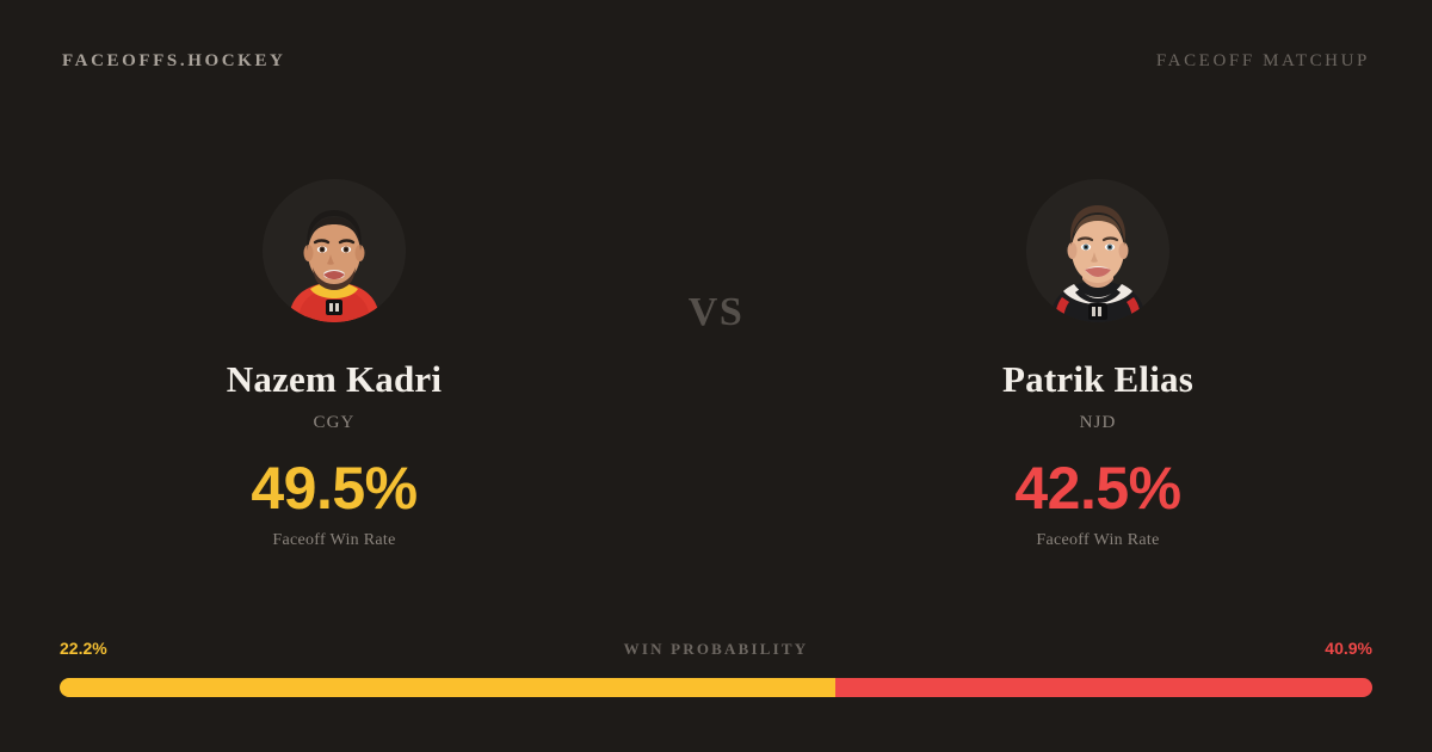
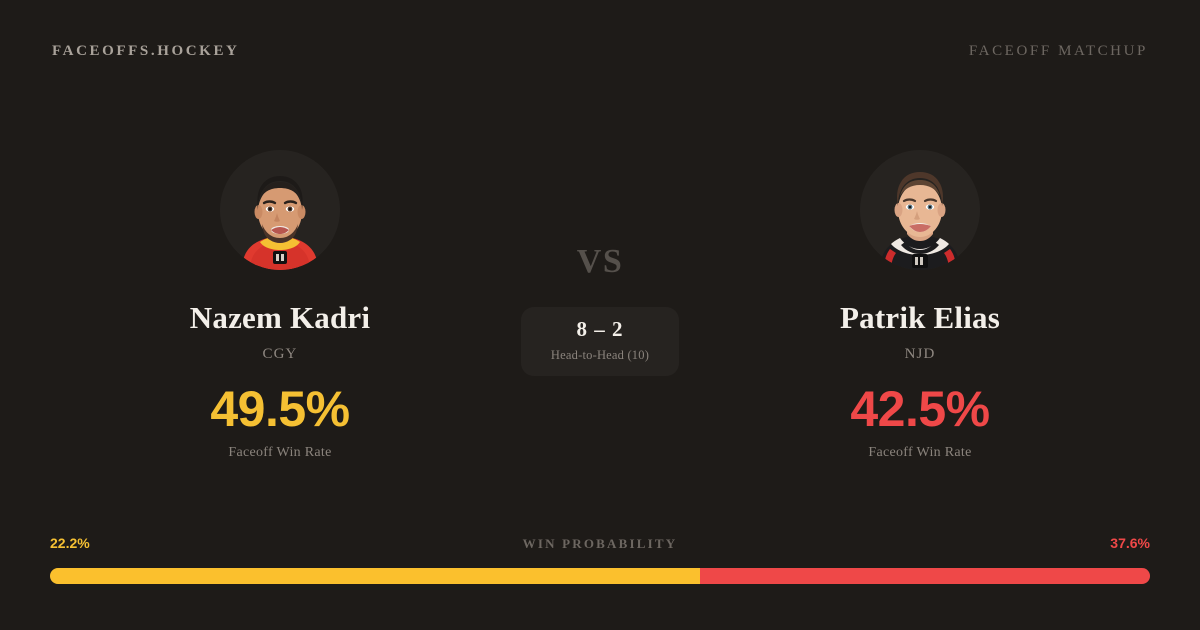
  FACEOFFS.HOCKEY
  FACEOFF MATCHUP
  Nazem Kadri
  CGY
  49.5%
  Faceoff Win Rate
  VS
+ 8 – 2
+ Head-to-Head (10)
  Patrik Elias
  NJD
  42.5%
  Faceoff Win Rate
  22.2%
  WIN PROBABILITY
- 40.9%
+ 37.6%
